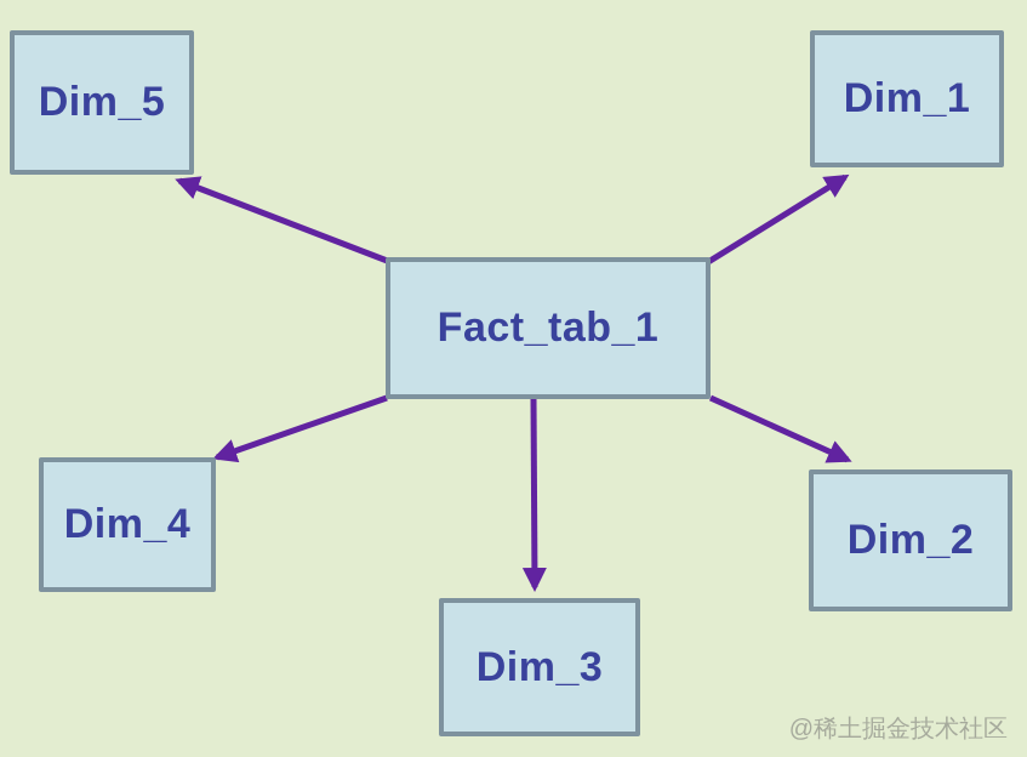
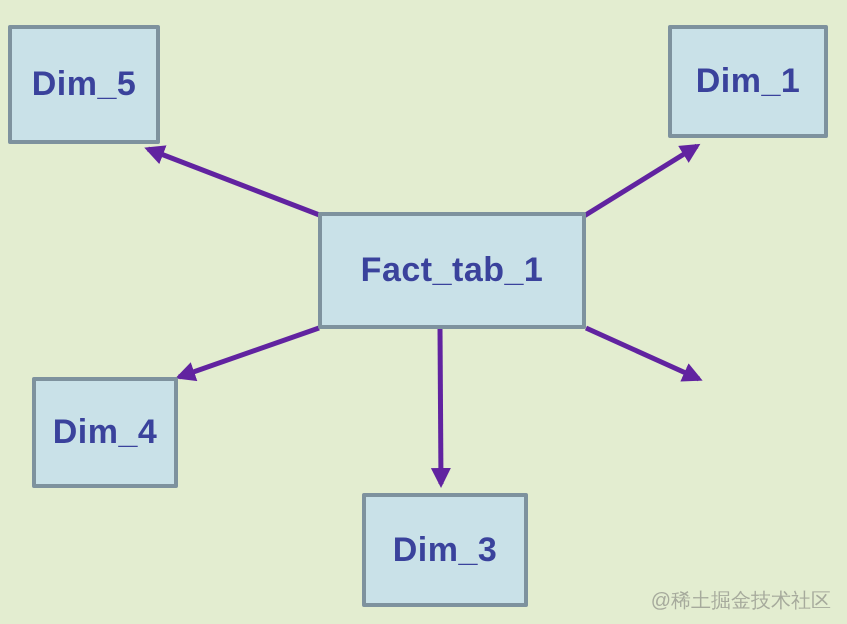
  Fact_tab_1
  Dim_1
- Dim_2
  Dim_3
  Dim_4
  Dim_5
  @稀土掘金技术社区
